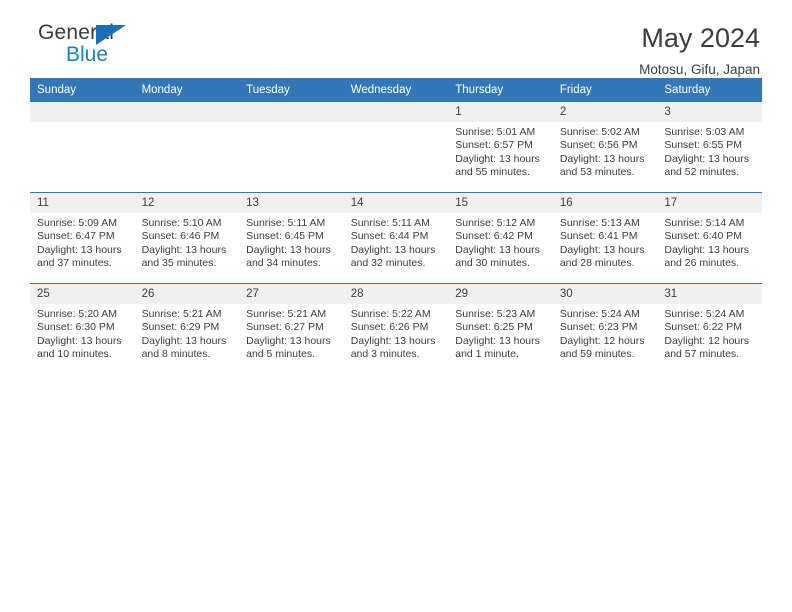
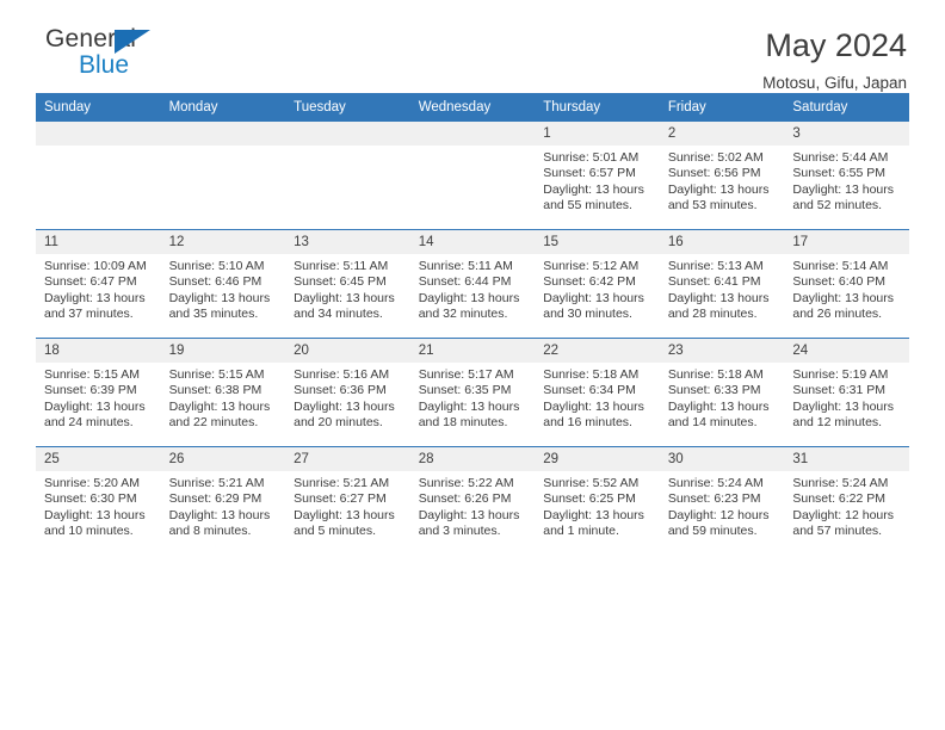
  General
  Blue
  May 2024
  Motosu, Gifu, Japan
  Sunday	Monday	Tuesday	Wednesday	Thursday	Friday	Saturday
- 				1Sunrise: 5:01 AMSunset: 6:57 PMDaylight: 13 hours and 55 minutes.	2Sunrise: 5:02 AMSunset: 6:56 PMDaylight: 13 hours and 53 minutes.	3Sunrise: 5:03 AMSunset: 6:55 PMDaylight: 13 hours and 52 minutes.
+ 				1Sunrise: 5:01 AMSunset: 6:57 PMDaylight: 13 hours and 55 minutes.	2Sunrise: 5:02 AMSunset: 6:56 PMDaylight: 13 hours and 53 minutes.	3Sunrise: 5:44 AMSunset: 6:55 PMDaylight: 13 hours and 52 minutes.
- 11Sunrise: 5:09 AMSunset: 6:47 PMDaylight: 13 hours and 37 minutes.	12Sunrise: 5:10 AMSunset: 6:46 PMDaylight: 13 hours and 35 minutes.	13Sunrise: 5:11 AMSunset: 6:45 PMDaylight: 13 hours and 34 minutes.	14Sunrise: 5:11 AMSunset: 6:44 PMDaylight: 13 hours and 32 minutes.	15Sunrise: 5:12 AMSunset: 6:42 PMDaylight: 13 hours and 30 minutes.	16Sunrise: 5:13 AMSunset: 6:41 PMDaylight: 13 hours and 28 minutes.	17Sunrise: 5:14 AMSunset: 6:40 PMDaylight: 13 hours and 26 minutes.
+ 11Sunrise: 10:09 AMSunset: 6:47 PMDaylight: 13 hours and 37 minutes.	12Sunrise: 5:10 AMSunset: 6:46 PMDaylight: 13 hours and 35 minutes.	13Sunrise: 5:11 AMSunset: 6:45 PMDaylight: 13 hours and 34 minutes.	14Sunrise: 5:11 AMSunset: 6:44 PMDaylight: 13 hours and 32 minutes.	15Sunrise: 5:12 AMSunset: 6:42 PMDaylight: 13 hours and 30 minutes.	16Sunrise: 5:13 AMSunset: 6:41 PMDaylight: 13 hours and 28 minutes.	17Sunrise: 5:14 AMSunset: 6:40 PMDaylight: 13 hours and 26 minutes.
+ 18Sunrise: 5:15 AMSunset: 6:39 PMDaylight: 13 hours and 24 minutes.	19Sunrise: 5:15 AMSunset: 6:38 PMDaylight: 13 hours and 22 minutes.	20Sunrise: 5:16 AMSunset: 6:36 PMDaylight: 13 hours and 20 minutes.	21Sunrise: 5:17 AMSunset: 6:35 PMDaylight: 13 hours and 18 minutes.	22Sunrise: 5:18 AMSunset: 6:34 PMDaylight: 13 hours and 16 minutes.	23Sunrise: 5:18 AMSunset: 6:33 PMDaylight: 13 hours and 14 minutes.	24Sunrise: 5:19 AMSunset: 6:31 PMDaylight: 13 hours and 12 minutes.
- 25Sunrise: 5:20 AMSunset: 6:30 PMDaylight: 13 hours and 10 minutes.	26Sunrise: 5:21 AMSunset: 6:29 PMDaylight: 13 hours and 8 minutes.	27Sunrise: 5:21 AMSunset: 6:27 PMDaylight: 13 hours and 5 minutes.	28Sunrise: 5:22 AMSunset: 6:26 PMDaylight: 13 hours and 3 minutes.	29Sunrise: 5:23 AMSunset: 6:25 PMDaylight: 13 hours and 1 minute.	30Sunrise: 5:24 AMSunset: 6:23 PMDaylight: 12 hours and 59 minutes.	31Sunrise: 5:24 AMSunset: 6:22 PMDaylight: 12 hours and 57 minutes.
+ 25Sunrise: 5:20 AMSunset: 6:30 PMDaylight: 13 hours and 10 minutes.	26Sunrise: 5:21 AMSunset: 6:29 PMDaylight: 13 hours and 8 minutes.	27Sunrise: 5:21 AMSunset: 6:27 PMDaylight: 13 hours and 5 minutes.	28Sunrise: 5:22 AMSunset: 6:26 PMDaylight: 13 hours and 3 minutes.	29Sunrise: 5:52 AMSunset: 6:25 PMDaylight: 13 hours and 1 minute.	30Sunrise: 5:24 AMSunset: 6:23 PMDaylight: 12 hours and 59 minutes.	31Sunrise: 5:24 AMSunset: 6:22 PMDaylight: 12 hours and 57 minutes.
